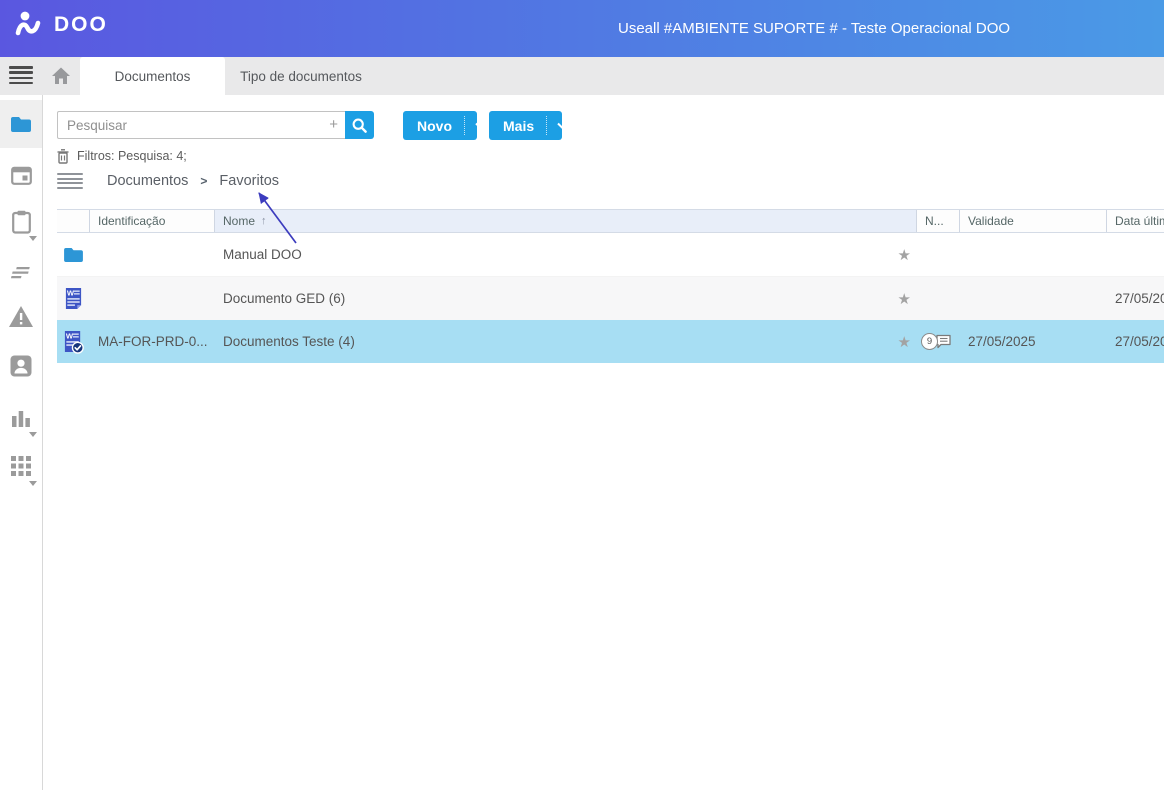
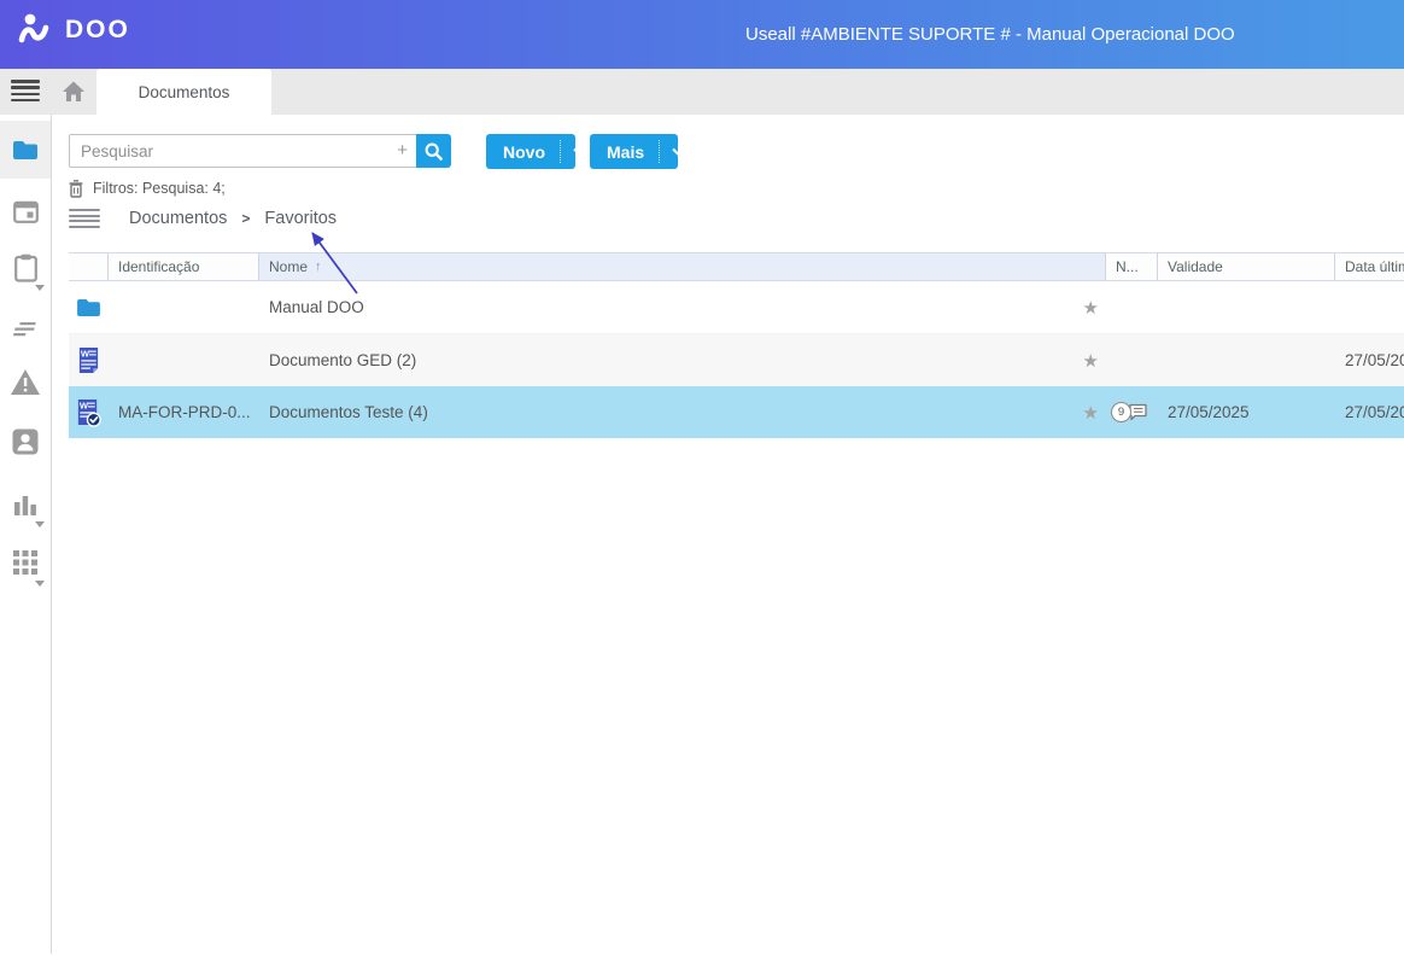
  DOO
- Useall #AMBIENTE SUPORTE # - Teste Operacional DOO
+ Useall #AMBIENTE SUPORTE # - Manual Operacional DOO
  Documentos
- Tipo de documentos
  Pesquisar
  +
  Novo
  Mais
  Filtros: Pesquisa: 4;
  Documentos
  >
  Favoritos
  Identificação
  Nome
  ↑
  N...
  Validade
  Data últi
  Manual DOO
  ★
  W
- Documento GED (6)
+ Documento GED (2)
  ★
  27/05/2
  W
  MA-FOR-PRD-0...
  Documentos Teste (4)
  ★
  9
  27/05/2025
  27/05/2
